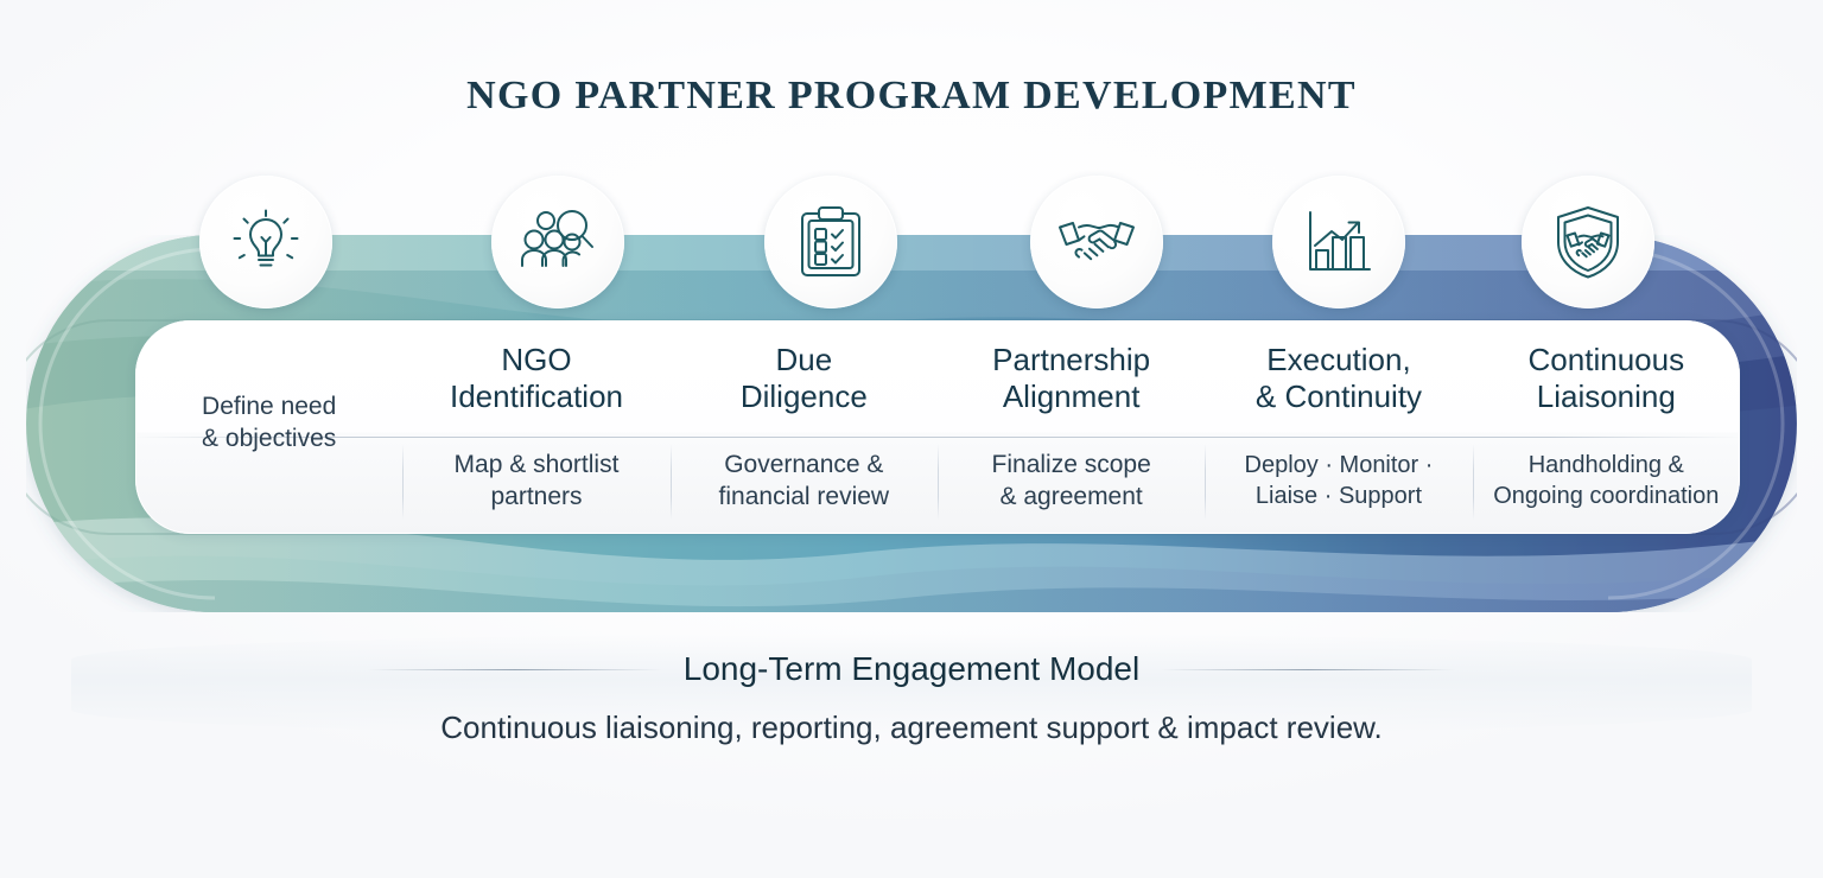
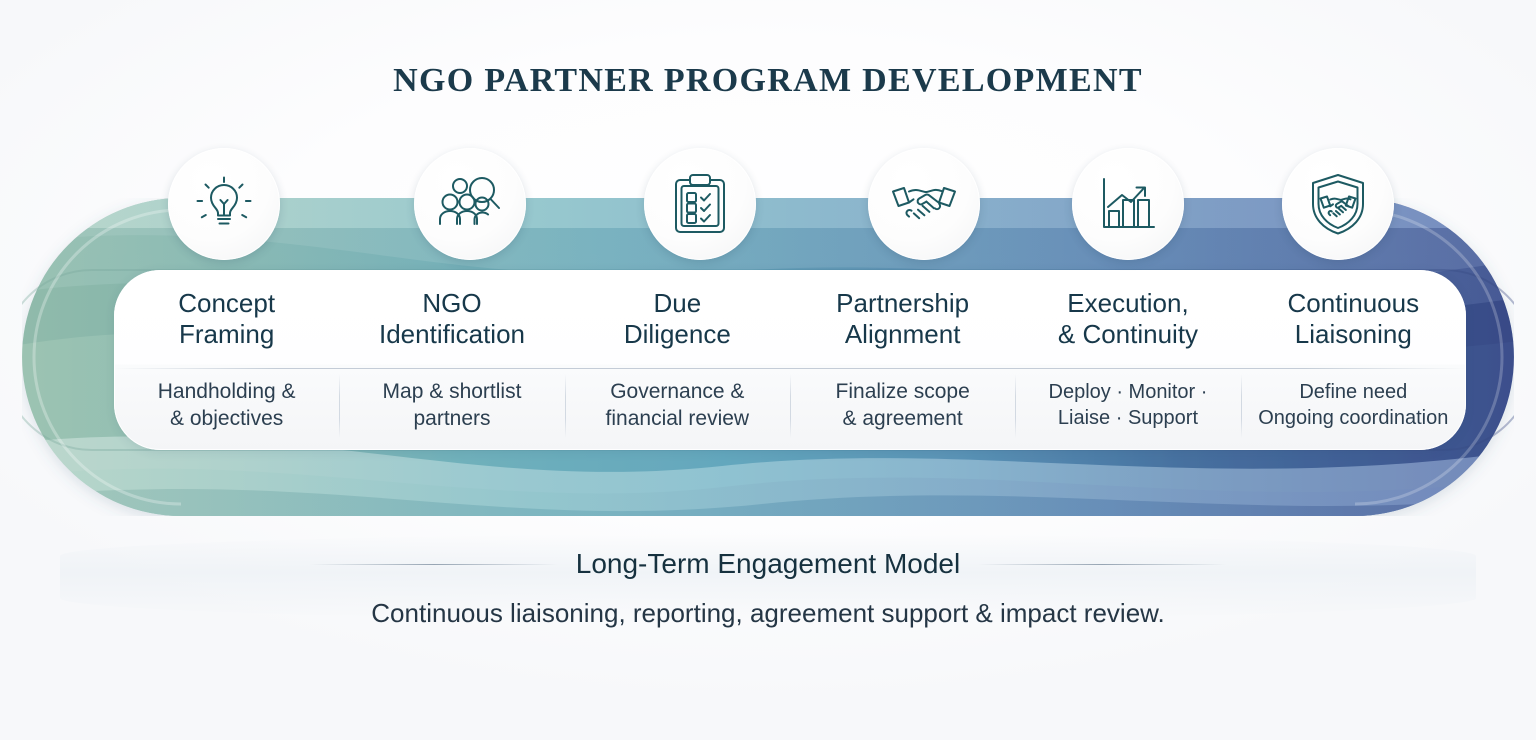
  NGO PARTNER PROGRAM DEVELOPMENT
+ Concept
+ Framing
- Define need
+ Handholding &
  & objectives
  NGO
  Identification
  Map & shortlist
  partners
  Due
  Diligence
  Governance &
  financial review
  Partnership
  Alignment
  Finalize scope
  & agreement
  Execution,
  & Continuity
  Deploy · Monitor ·
  Liaise · Support
  Continuous
  Liaisoning
- Handholding &
+ Define need
  Ongoing coordination
  Long-Term Engagement Model
  Continuous liaisoning, reporting, agreement support & impact review.
